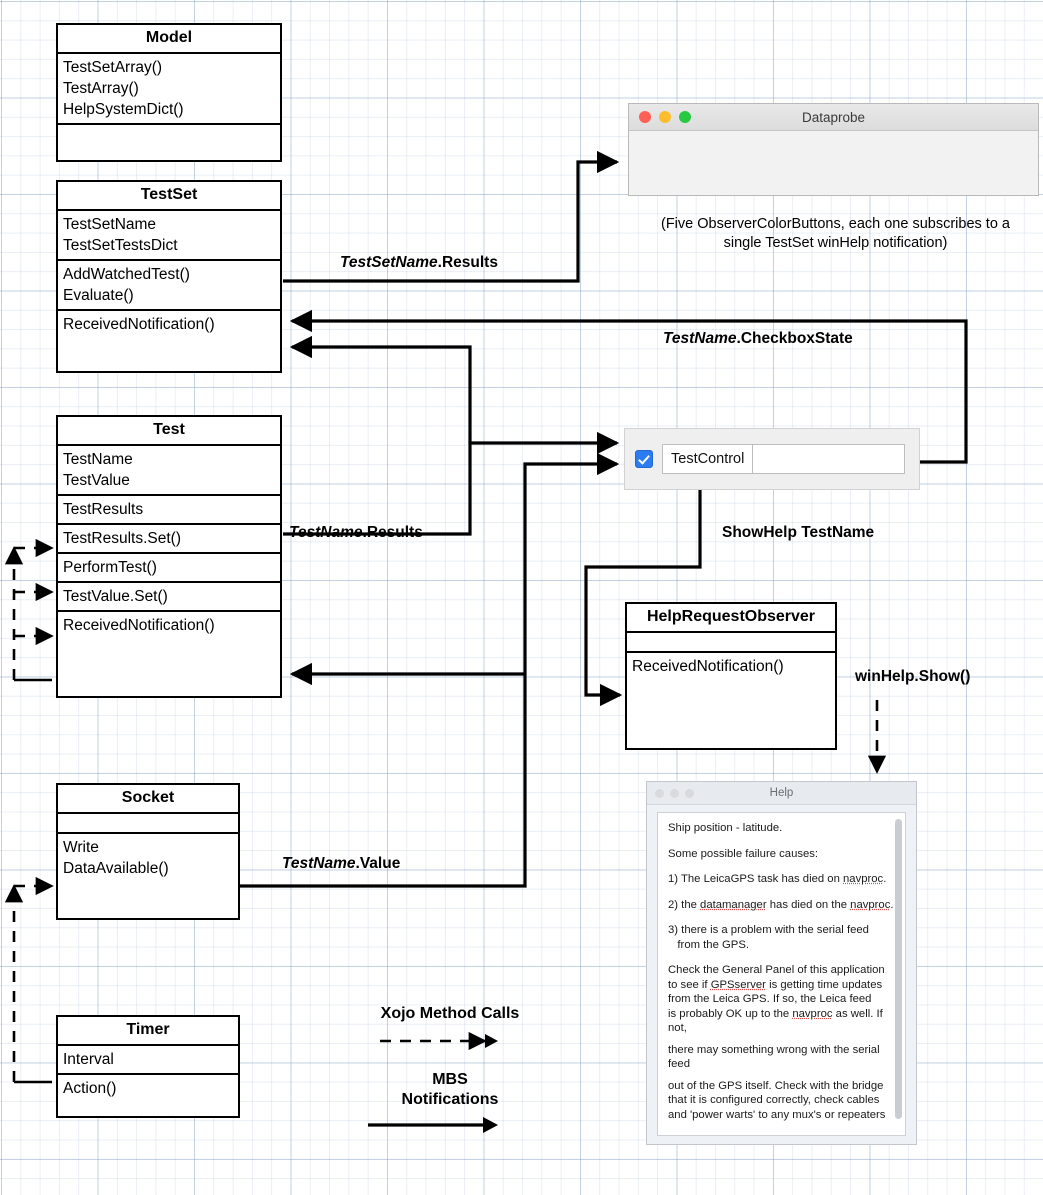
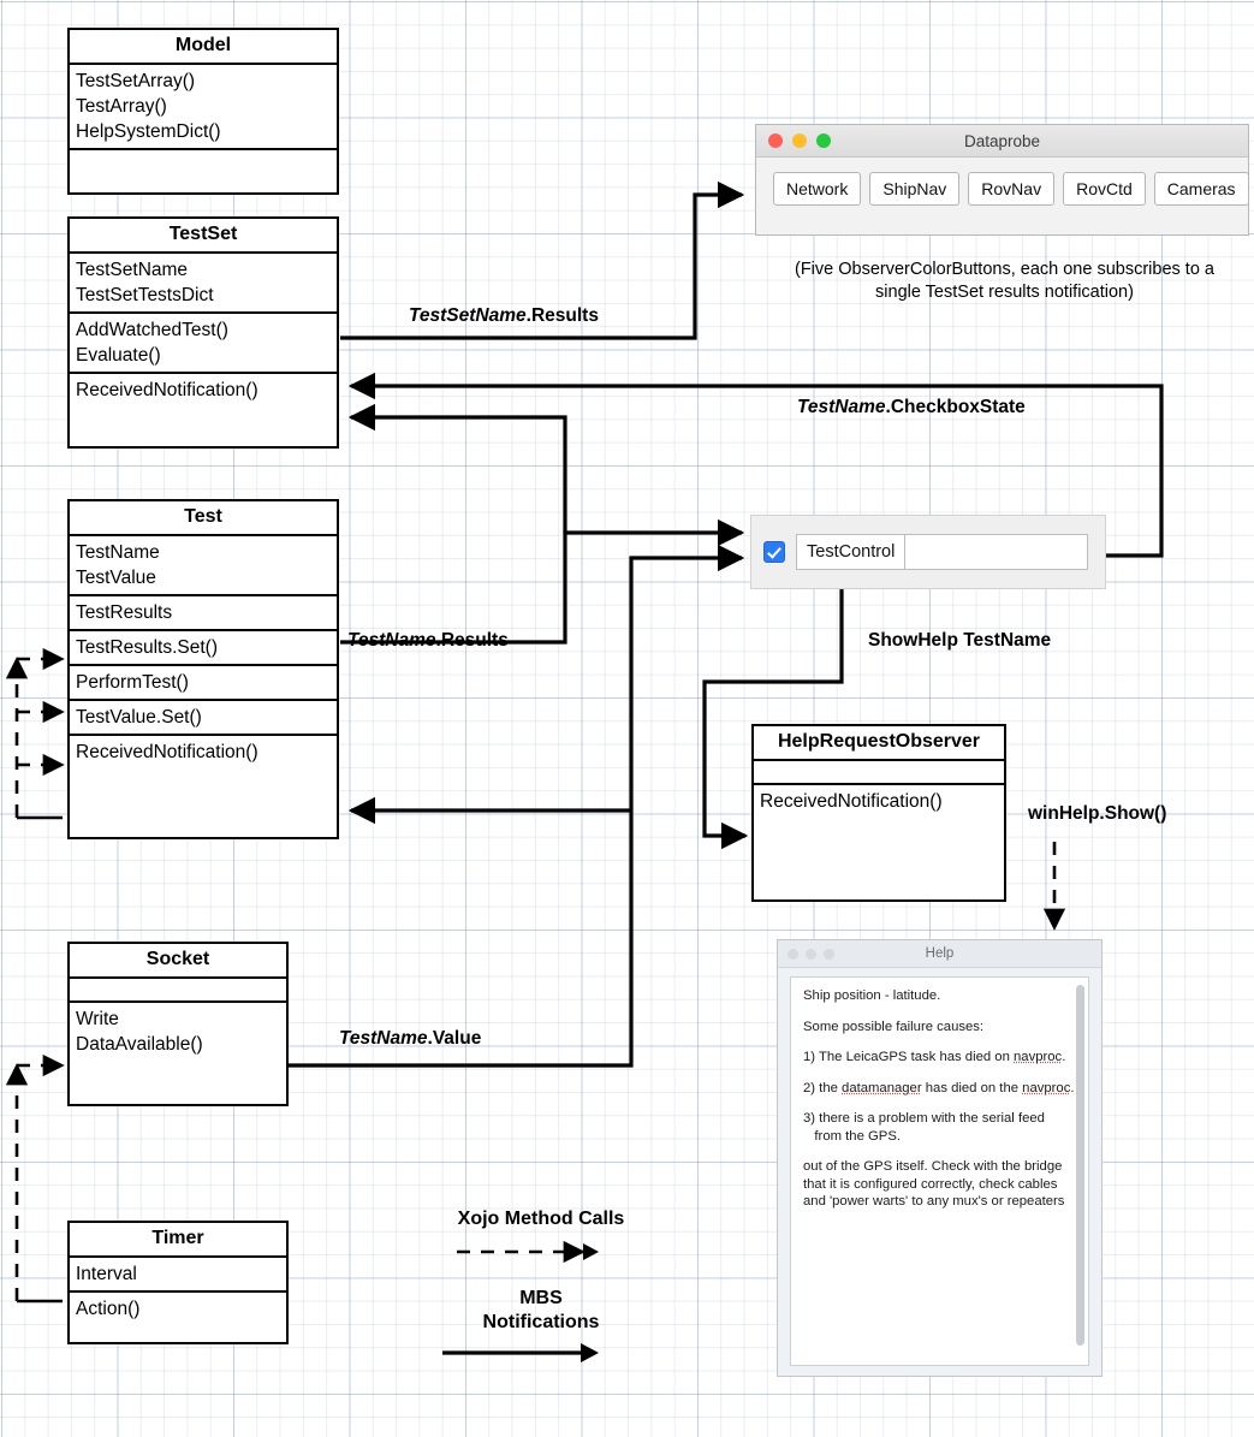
  Model
  TestSetArray()
  TestArray()
  HelpSystemDict()
  TestSet
  TestSetName
  TestSetTestsDict
  AddWatchedTest()
  Evaluate()
  ReceivedNotification()
  Test
  TestName
  TestValue
  TestResults
  TestResults.Set()
  PerformTest()
  TestValue.Set()
  ReceivedNotification()
  Socket
  Write
  DataAvailable()
  Timer
  Interval
  Action()
  HelpRequestObserver
  ReceivedNotification()
  Dataprobe
+ Network
+ ShipNav
+ RovNav
+ RovCtd
+ Cameras
- (Five ObserverColorButtons, each one subscribes to a single TestSet winHelp notification)
+ (Five ObserverColorButtons, each one subscribes to a single TestSet results notification)
  TestControl
  Help
  Ship position - latitude.
  Some possible failure causes:
  1) The LeicaGPS task has died on navproc.
  2) the datamanager has died on the navproc.
  3) there is a problem with the serial feed
  from the GPS.
- Check the General Panel of this application
- to see if GPSserver is getting time updates
- from the Leica GPS. If so, the Leica feed
- is probably OK up to the navproc as well. If not,
- there may something wrong with the serial feed
  out of the GPS itself. Check with the bridge
  that it is configured correctly, check cables
  and 'power warts' to any mux's or repeaters
  TestSetName.Results
  TestName.CheckboxState
  TestName.Results
  TestName.Value
  ShowHelp TestName
  winHelp.Show()
  Xojo Method Calls
  MBS
  Notifications
